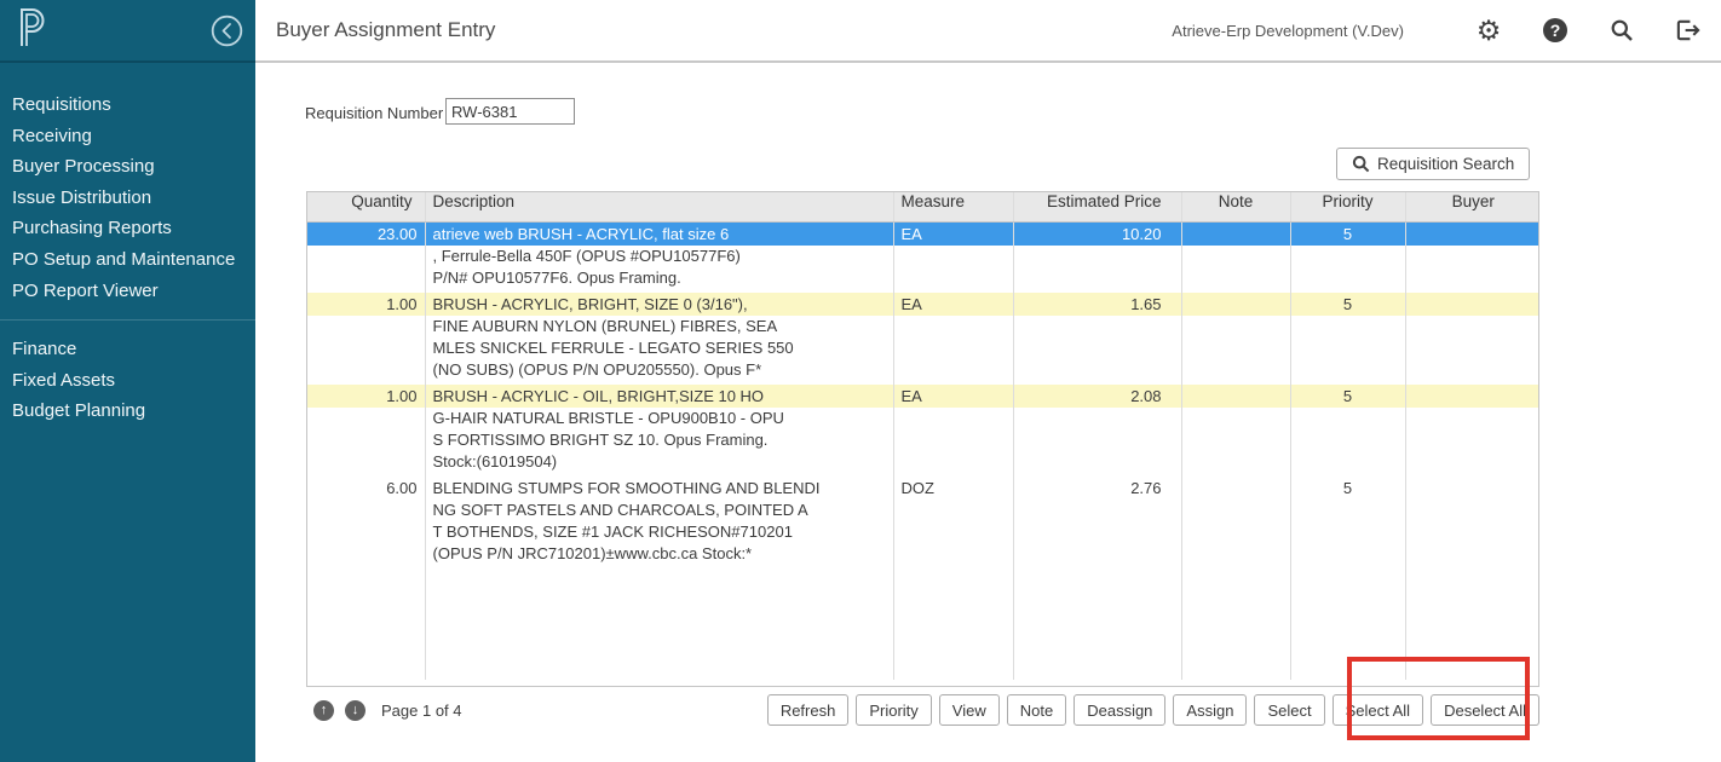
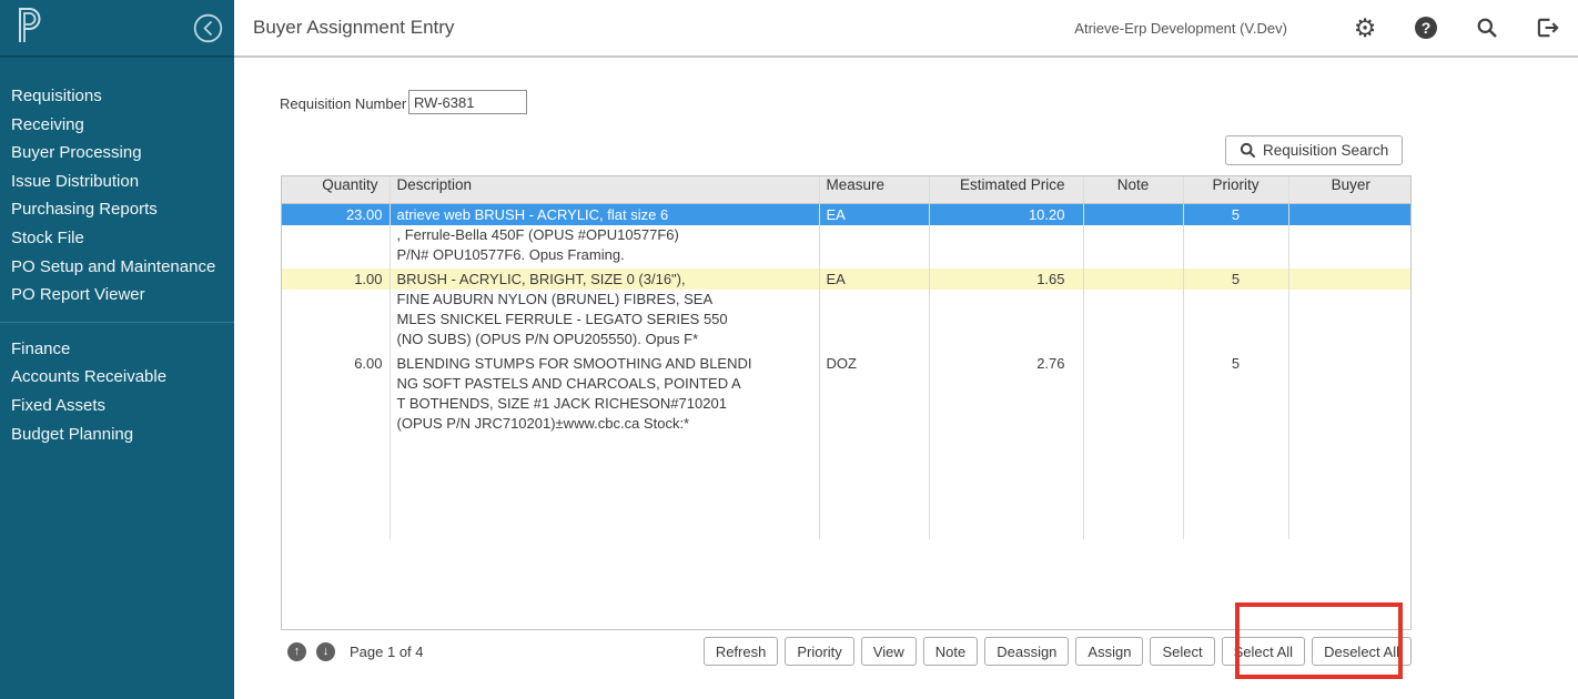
  Requisitions
  Receiving
  Buyer Processing
  Issue Distribution
  Purchasing Reports
+ Stock File
  PO Setup and Maintenance
  PO Report Viewer
  Finance
+ Accounts Receivable
  Fixed Assets
  Budget Planning
  Buyer Assignment Entry
  Atrieve-Erp Development (V.Dev)
  ⚙
  ?
  Requisition Number
  RW-6381
  Requisition Search
  Quantity	Description	Measure	Estimated Price	Note	Priority	Buyer
  23.00	atrieve web BRUSH - ACRYLIC, flat size 6, Ferrule-Bella 450F (OPUS #OPU10577F6)P/N# OPU10577F6. Opus Framing.	EA	10.20		5
  1.00	BRUSH - ACRYLIC, BRIGHT, SIZE 0 (3/16"),FINE AUBURN NYLON (BRUNEL) FIBRES, SEAMLES SNICKEL FERRULE - LEGATO SERIES 550(NO SUBS) (OPUS P/N OPU205550). Opus F*	EA	1.65		5
- 1.00	BRUSH - ACRYLIC - OIL, BRIGHT,SIZE 10 HOG-HAIR NATURAL BRISTLE - OPU900B10 - OPUS FORTISSIMO BRIGHT SZ 10. Opus Framing.Stock:(61019504)	EA	2.08		5
  6.00	BLENDING STUMPS FOR SMOOTHING AND BLENDING SOFT PASTELS AND CHARCOALS, POINTED AT BOTHENDS, SIZE #1 JACK RICHESON#710201(OPUS P/N JRC710201)±www.cbc.ca Stock:*	DOZ	2.76		5
  ↑
  ↓
  Page 1 of 4
  Refresh
  Priority
  View
  Note
  Deassign
  Assign
  Select
  Select All
  Deselect All
